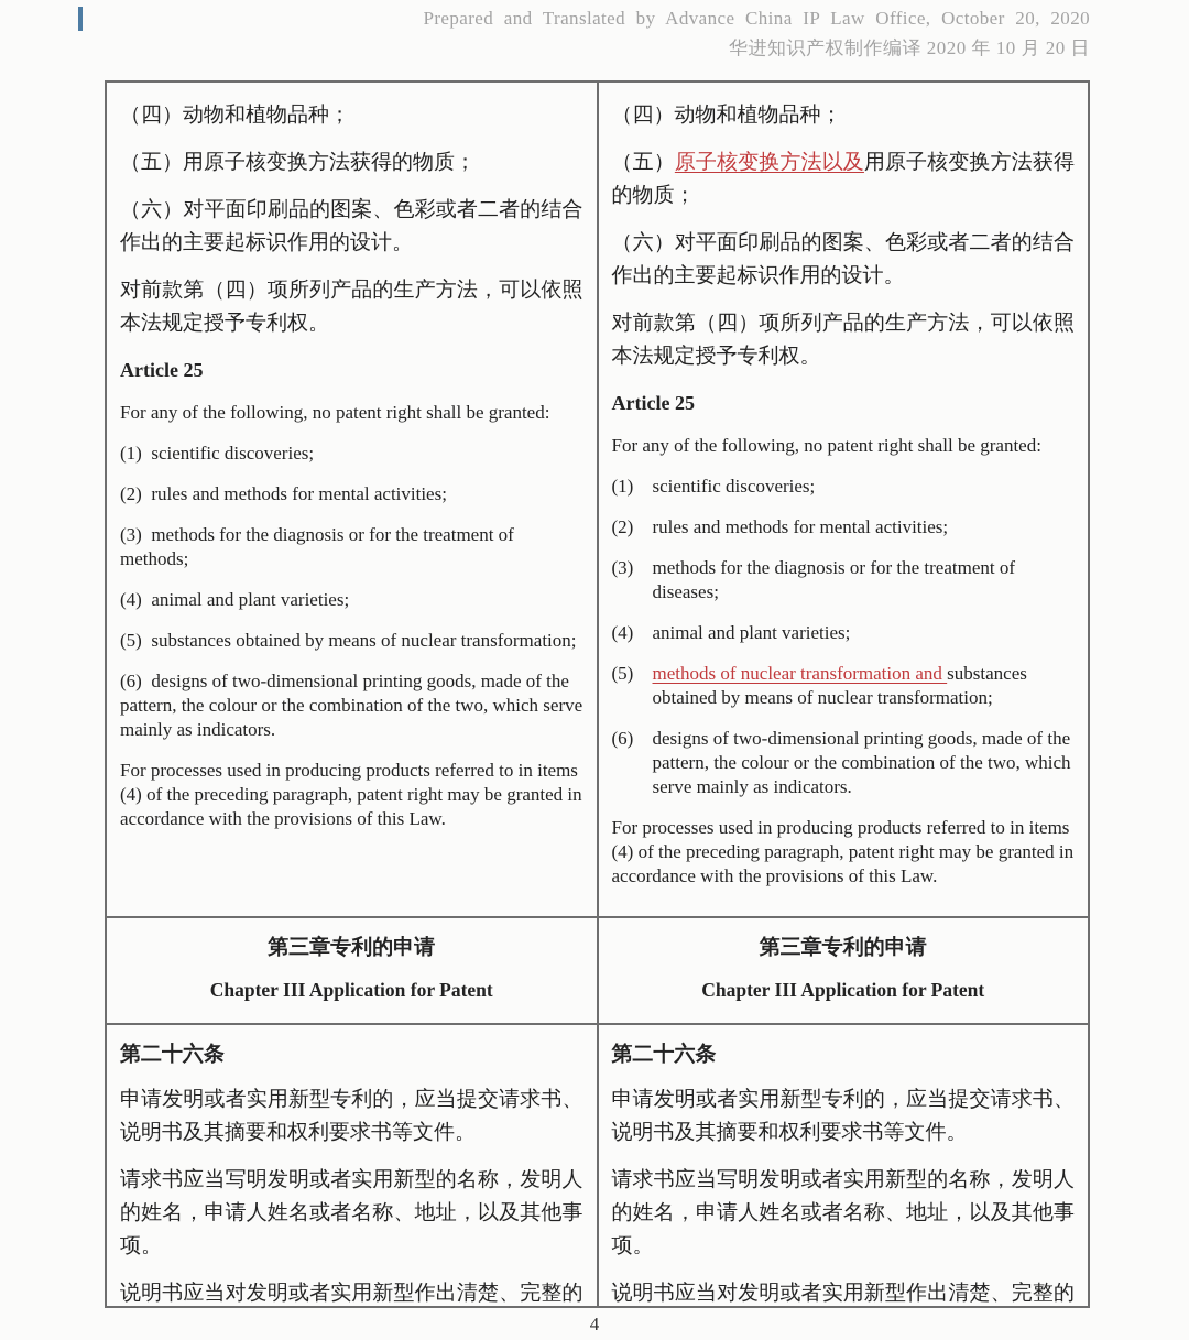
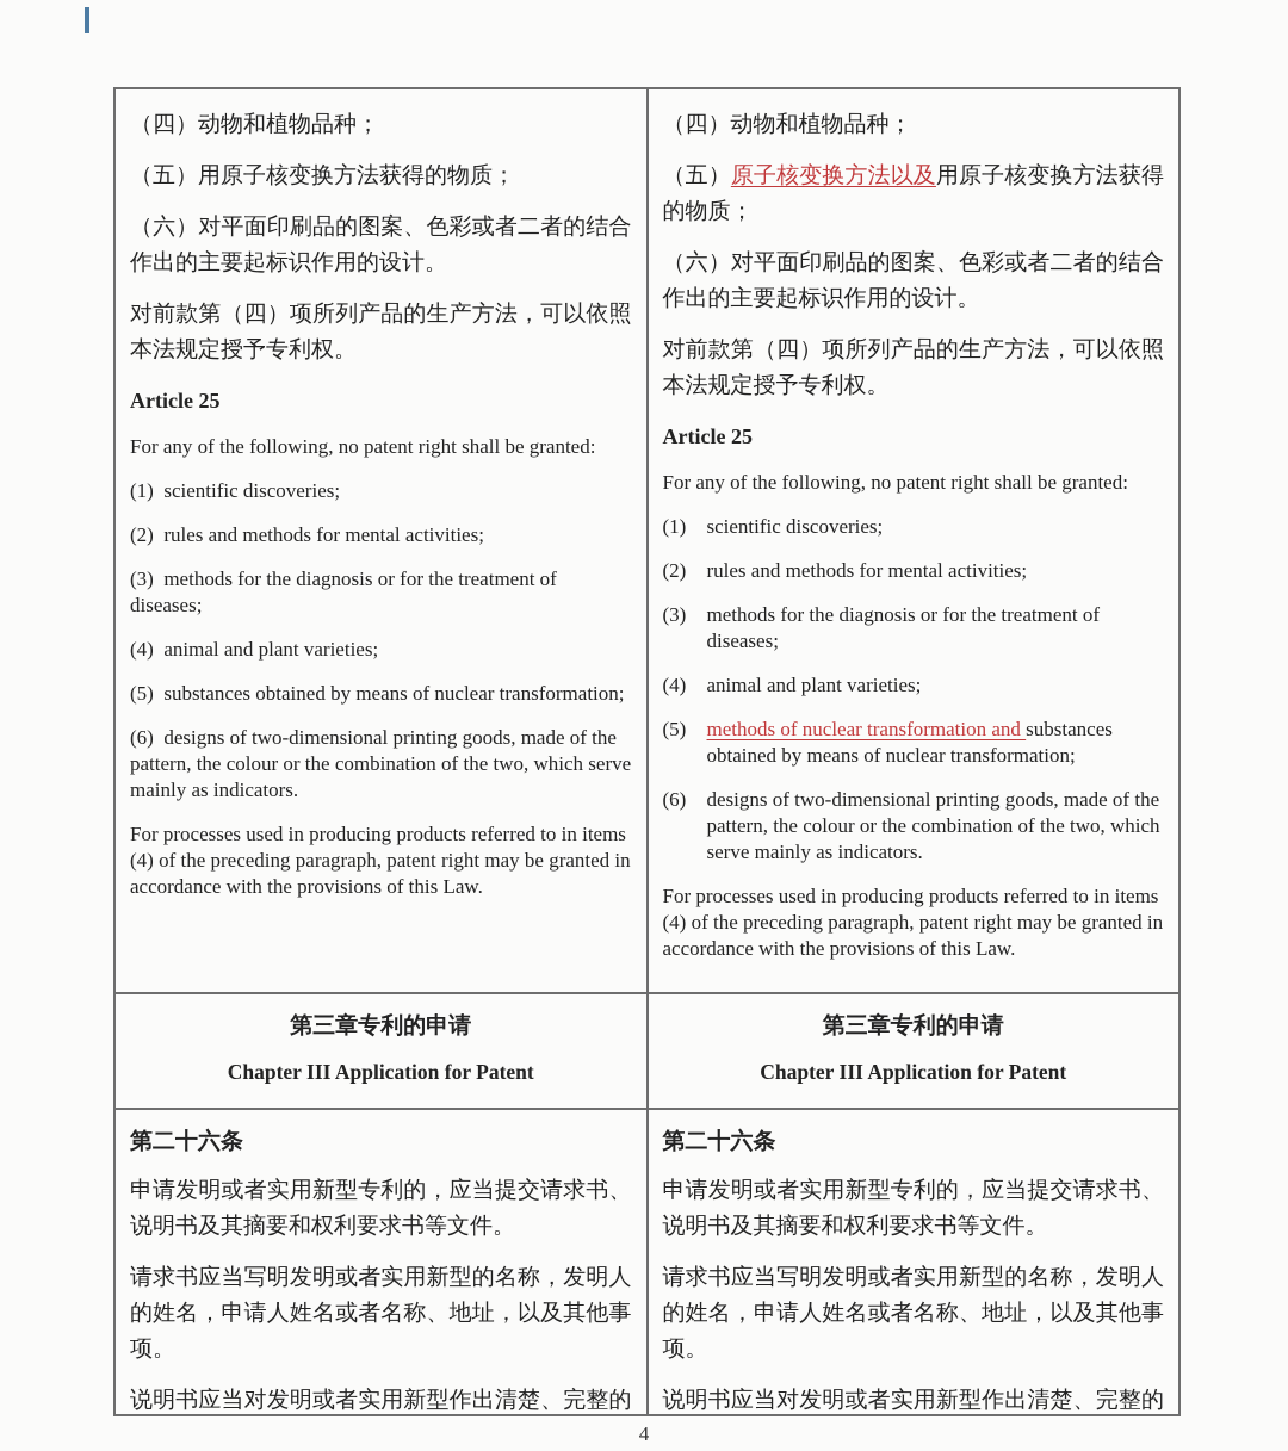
- Prepared and Translated by Advance China IP Law Office, October 20, 2020
- 华进知识产权制作编译 2020 年 10 月 20 日
- （四）动物和植物品种； （五）用原子核变换方法获得的物质； （六）对平面印刷品的图案、色彩或者二者的结合作出的主要起标识作用的设计。 对前款第（四）项所列产品的生产方法，可以依照本法规定授予专利权。 Article 25 For any of the following, no patent right shall be granted: (1) scientific discoveries; (2) rules and methods for mental activities; (3) methods for the diagnosis or for the treatment of methods; (4) animal and plant varieties; (5) substances obtained by means of nuclear transformation; (6) designs of two-dimensional printing goods, made of the pattern, the colour or the combination of the two, which serve mainly as indicators. For processes used in producing products referred to in items (4) of the preceding paragraph, patent right may be granted in accordance with the provisions of this Law.	（四）动物和植物品种； （五）原子核变换方法以及用原子核变换方法获得的物质； （六）对平面印刷品的图案、色彩或者二者的结合作出的主要起标识作用的设计。 对前款第（四）项所列产品的生产方法，可以依照本法规定授予专利权。 Article 25 For any of the following, no patent right shall be granted: (1) scientific discoveries; (2) rules and methods for mental activities; (3) methods for the diagnosis or for the treatment of diseases; (4) animal and plant varieties; (5) methods of nuclear transformation and substances obtained by means of nuclear transformation; (6) designs of two-dimensional printing goods, made of the pattern, the colour or the combination of the two, which serve mainly as indicators. For processes used in producing products referred to in items (4) of the preceding paragraph, patent right may be granted in accordance with the provisions of this Law.
+ （四）动物和植物品种； （五）用原子核变换方法获得的物质； （六）对平面印刷品的图案、色彩或者二者的结合作出的主要起标识作用的设计。 对前款第（四）项所列产品的生产方法，可以依照本法规定授予专利权。 Article 25 For any of the following, no patent right shall be granted: (1) scientific discoveries; (2) rules and methods for mental activities; (3) methods for the diagnosis or for the treatment of diseases; (4) animal and plant varieties; (5) substances obtained by means of nuclear transformation; (6) designs of two-dimensional printing goods, made of the pattern, the colour or the combination of the two, which serve mainly as indicators. For processes used in producing products referred to in items (4) of the preceding paragraph, patent right may be granted in accordance with the provisions of this Law.	（四）动物和植物品种； （五）原子核变换方法以及用原子核变换方法获得的物质； （六）对平面印刷品的图案、色彩或者二者的结合作出的主要起标识作用的设计。 对前款第（四）项所列产品的生产方法，可以依照本法规定授予专利权。 Article 25 For any of the following, no patent right shall be granted: (1) scientific discoveries; (2) rules and methods for mental activities; (3) methods for the diagnosis or for the treatment of diseases; (4) animal and plant varieties; (5) methods of nuclear transformation and substances obtained by means of nuclear transformation; (6) designs of two-dimensional printing goods, made of the pattern, the colour or the combination of the two, which serve mainly as indicators. For processes used in producing products referred to in items (4) of the preceding paragraph, patent right may be granted in accordance with the provisions of this Law.
  第三章专利的申请 Chapter III Application for Patent	第三章专利的申请 Chapter III Application for Patent
  第二十六条 申请发明或者实用新型专利的，应当提交请求书、说明书及其摘要和权利要求书等文件。 请求书应当写明发明或者实用新型的名称，发明人的姓名，申请人姓名或者名称、地址，以及其他事项。 说明书应当对发明或者实用新型作出清楚、完整的	第二十六条 申请发明或者实用新型专利的，应当提交请求书、说明书及其摘要和权利要求书等文件。 请求书应当写明发明或者实用新型的名称，发明人的姓名，申请人姓名或者名称、地址，以及其他事项。 说明书应当对发明或者实用新型作出清楚、完整的
  4
